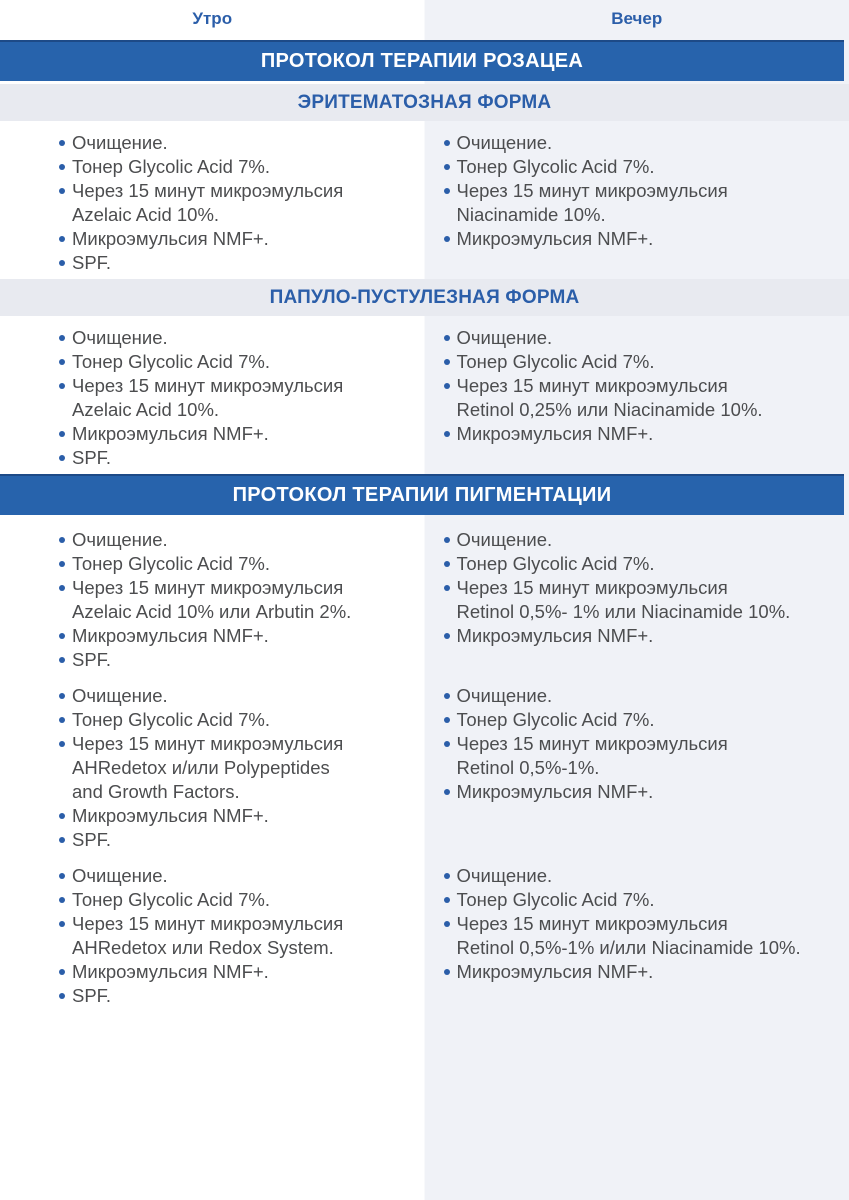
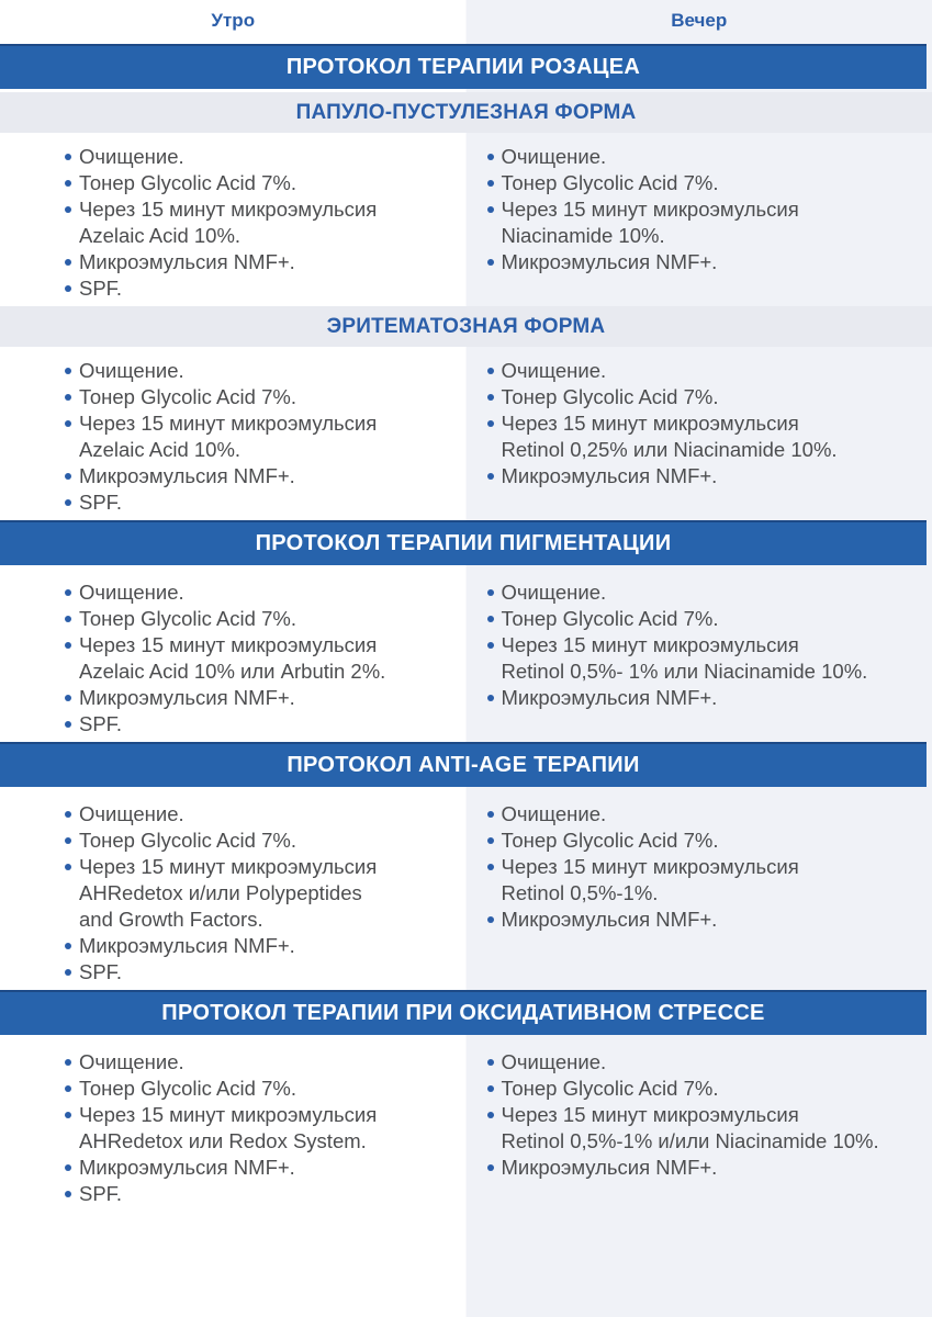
  Утро
  Вечер
  ПРОТОКОЛ ТЕРАПИИ РОЗАЦЕА
- ЭРИТЕМАТОЗНАЯ ФОРМА
+ ПАПУЛО-ПУСТУЛЕЗНАЯ ФОРМА
  Очищение.
  Тонер Glycolic Acid 7%.
  Через 15 минут микроэмульсия
  Azelaic Acid 10%.
  Микроэмульсия NMF+.
  SPF.
  Очищение.
  Тонер Glycolic Acid 7%.
  Через 15 минут микроэмульсия
  Niacinamide 10%.
  Микроэмульсия NMF+.
- ПАПУЛО-ПУСТУЛЕЗНАЯ ФОРМА
+ ЭРИТЕМАТОЗНАЯ ФОРМА
  Очищение.
  Тонер Glycolic Acid 7%.
  Через 15 минут микроэмульсия
  Azelaic Acid 10%.
  Микроэмульсия NMF+.
  SPF.
  Очищение.
  Тонер Glycolic Acid 7%.
  Через 15 минут микроэмульсия
  Retinol 0,25% или Niacinamide 10%.
  Микроэмульсия NMF+.
  ПРОТОКОЛ ТЕРАПИИ ПИГМЕНТАЦИИ
  Очищение.
  Тонер Glycolic Acid 7%.
  Через 15 минут микроэмульсия
  Azelaic Acid 10% или Arbutin 2%.
  Микроэмульсия NMF+.
  SPF.
  Очищение.
  Тонер Glycolic Acid 7%.
  Через 15 минут микроэмульсия
  Retinol 0,5%- 1% или Niacinamide 10%.
  Микроэмульсия NMF+.
+ ПРОТОКОЛ ANTI-AGE ТЕРАПИИ
  Очищение.
  Тонер Glycolic Acid 7%.
  Через 15 минут микроэмульсия
  AHRedetox и/или Polypeptides
  and Growth Factors.
  Микроэмульсия NMF+.
  SPF.
  Очищение.
  Тонер Glycolic Acid 7%.
  Через 15 минут микроэмульсия
  Retinol 0,5%-1%.
  Микроэмульсия NMF+.
+ ПРОТОКОЛ ТЕРАПИИ ПРИ ОКСИДАТИВНОМ СТРЕССЕ
  Очищение.
  Тонер Glycolic Acid 7%.
  Через 15 минут микроэмульсия
  AHRedetox или Redox System.
  Микроэмульсия NMF+.
  SPF.
  Очищение.
  Тонер Glycolic Acid 7%.
  Через 15 минут микроэмульсия
  Retinol 0,5%-1% и/или Niacinamide 10%.
  Микроэмульсия NMF+.
